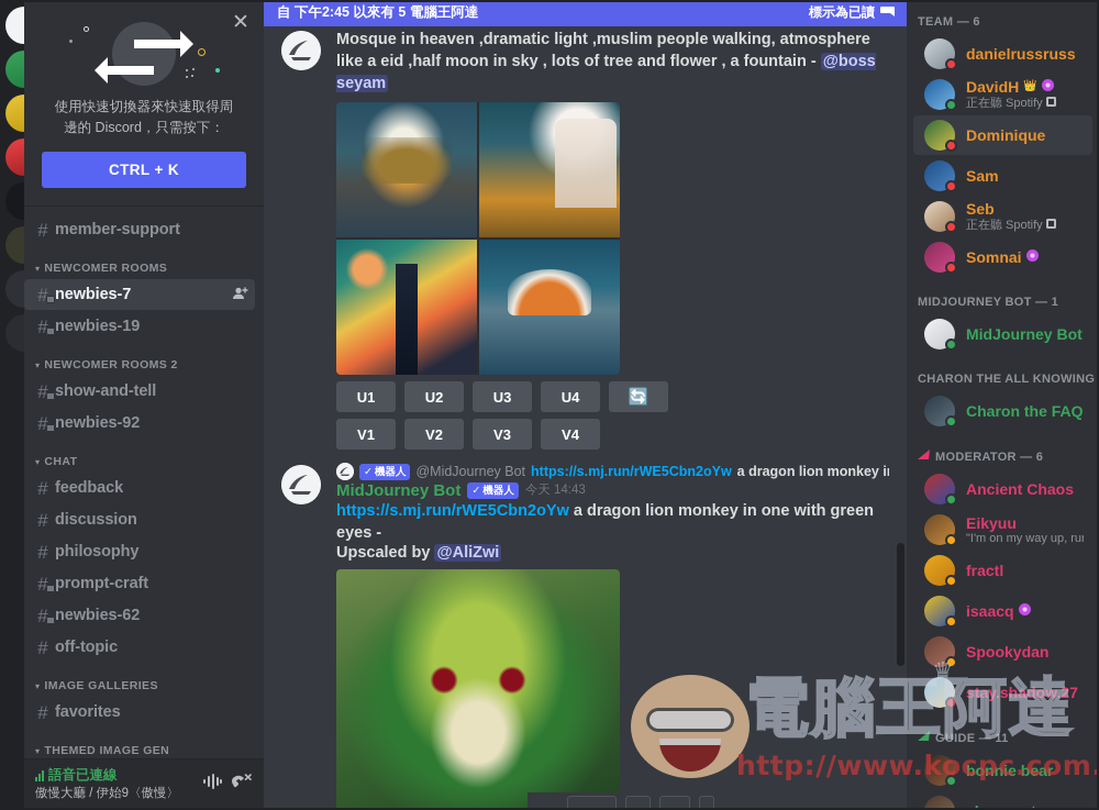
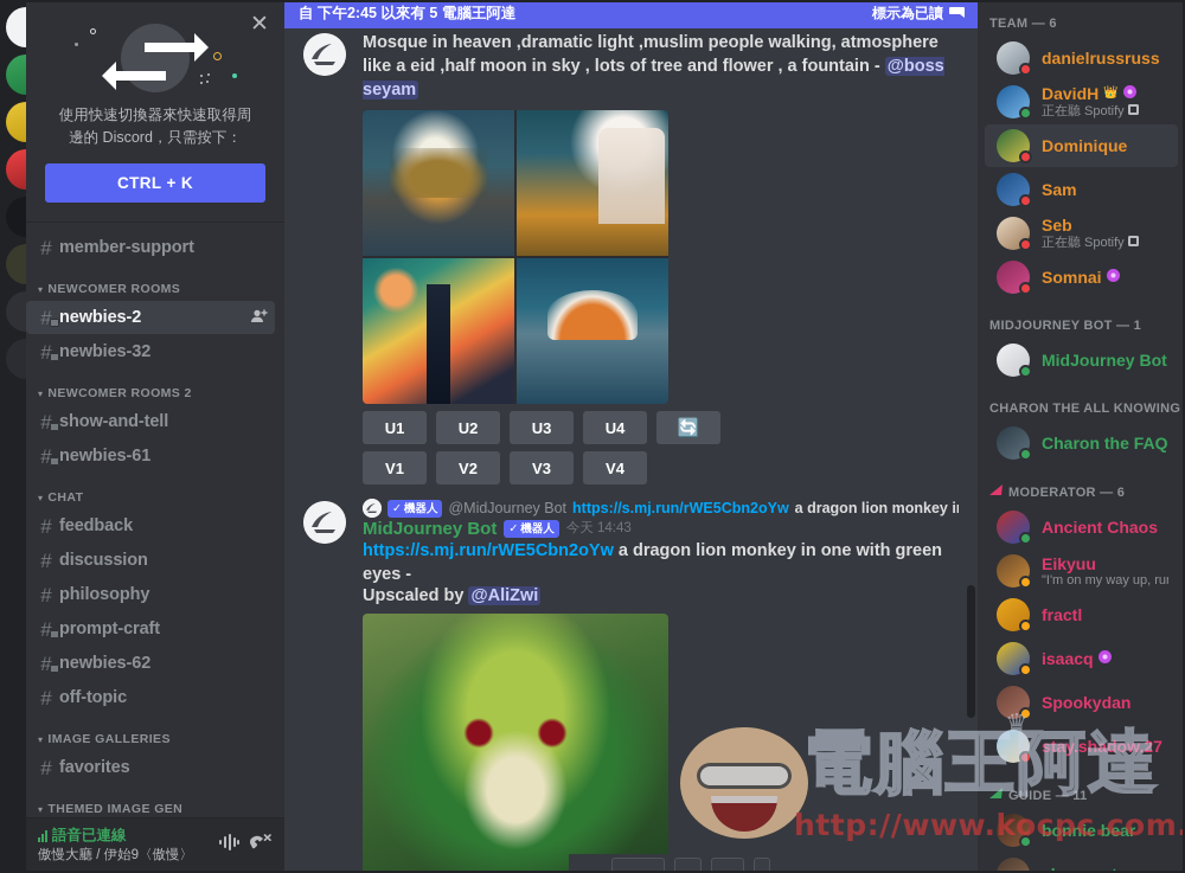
  ✕
  使用快速切換器來快速取得周邊的 Discord，只需按下：
  CTRL + K
  #
  member-support
  ▾
  NEWCOMER ROOMS
  #
- newbies-7
+ newbies-2
  #
- newbies-19
+ newbies-32
  ▾
  NEWCOMER ROOMS 2
  #
  show-and-tell
  #
- newbies-92
+ newbies-61
  ▾
  CHAT
  #
  feedback
  #
  discussion
  #
  philosophy
  #
  prompt-craft
  #
  newbies-62
  #
  off-topic
  ▾
  IMAGE GALLERIES
  #
  favorites
  ▾
  THEMED IMAGE GEN
  語音已連線
  傲慢大廳 / 伊始9〈傲慢〉
  自 下午2:45 以來有 5 電腦王阿達
  標示為已讀
  Mosque in heaven ,dramatic light ,muslim people walking, atmosphere like a eid ,half moon in sky , lots of tree and flower , a fountain - @boss seyam
  U1
  U2
  U3
  U4
  🔄
  V1
  V2
  V3
  V4
  ✓
  機器人
  @MidJourney Bot
  https://s.mj.run/rWE5Cbn2oYw
  MidJourney Bot
  ✓
  機器人
  今天 14:43
  https://s.mj.run/rWE5Cbn2oYw a dragon lion monkey in one with green eyes -
  Upscaled by @AliZwi
  TEAM — 6
  danielrussruss
  DavidH
  👑
  正在聽 Spotify
  Dominique
  Sam
  Seb
  正在聽 Spotify
  Somnai
  MIDJOURNEY BOT — 1
  MidJourney Bot
  CHARON THE ALL KNOWING
  Charon the FAQ
  MODERATOR — 6
  Ancient Chaos
  Eikyuu
  "I'm on my way up, ru
  fractl
  isaacq
  Spookydan
  stay.shadow.27
  GUIDE — 11
  bonnie bear
  ♛
  電腦王阿達
  http://www.kocpc.com.
